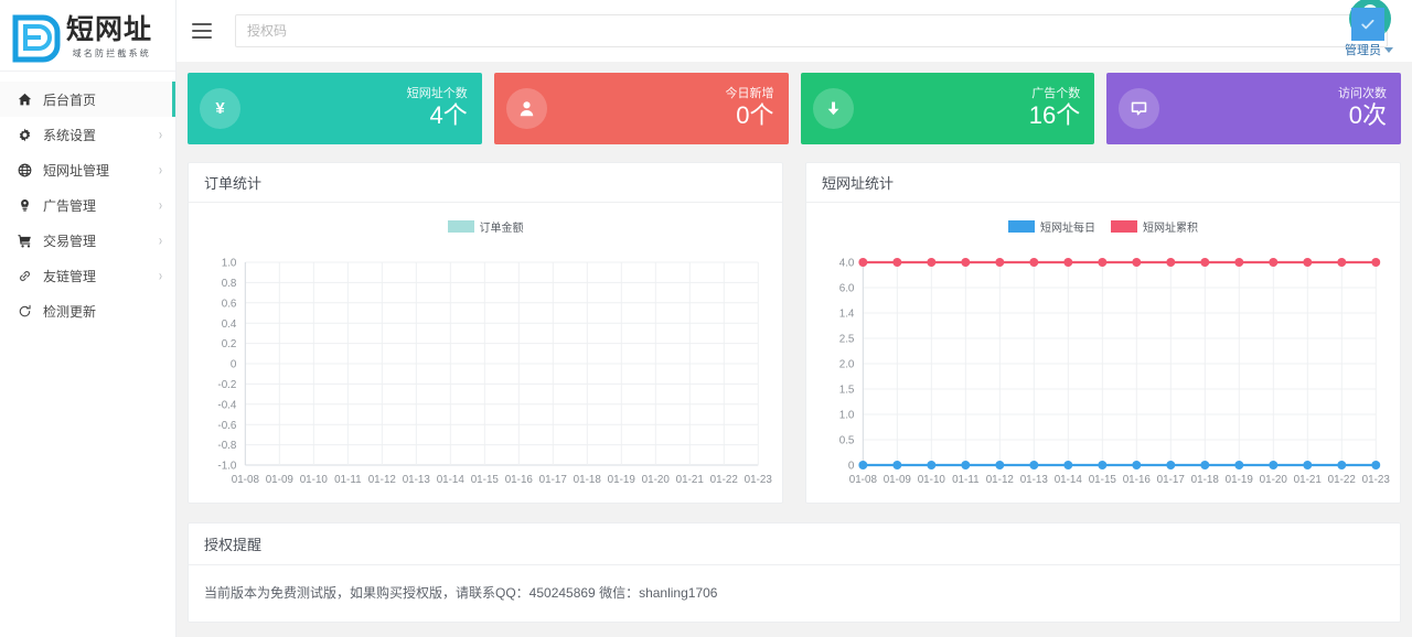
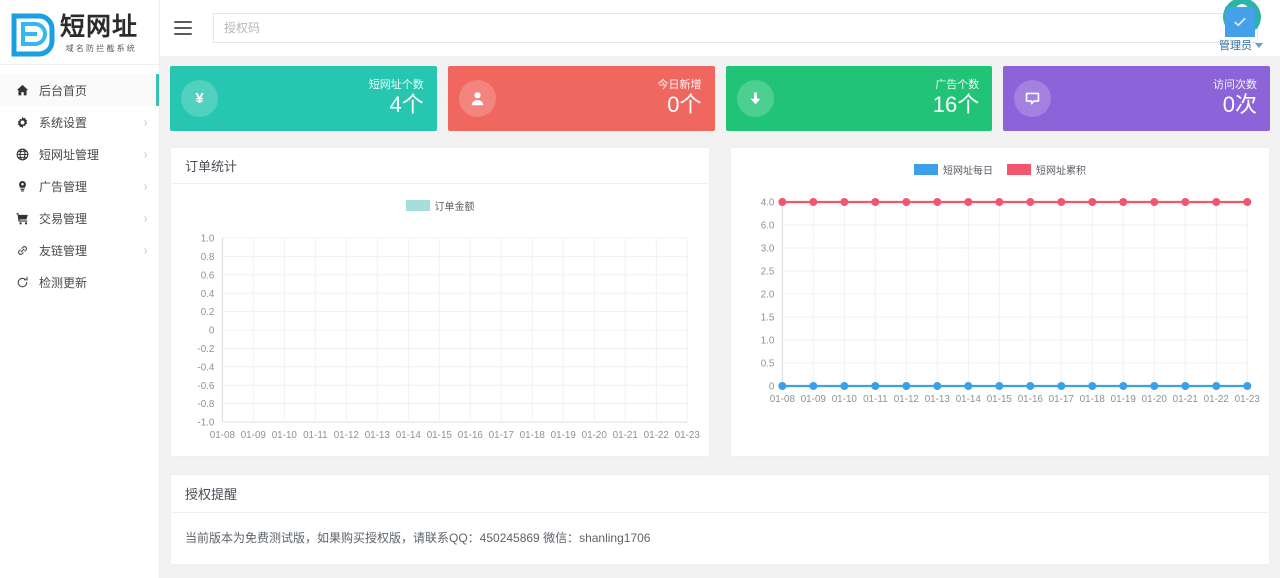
  短网址
  域名防拦截系统
  后台首页
  系统设置
  ›
  短网址管理
  ›
  广告管理
  ›
  交易管理
  ›
  友链管理
  ›
  检测更新
  授权码
  管理员
  ¥
  短网址个数
  4个
  今日新增
  0个
  广告个数
  16个
  访问次数
  0次
  订单统计
  订单金额
  1.0
  0.8
  0.6
  0.4
  0.2
  0
  -0.2
  -0.4
  -0.6
  -0.8
  -1.0
  01-08
  01-09
  01-10
  01-11
  01-12
  01-13
  01-14
  01-15
  01-16
  01-17
  01-18
  01-19
  01-20
  01-21
  01-22
  01-23
- 短网址统计
  短网址每日
  短网址累积
  4.0
  6.0
- 1.4
+ 3.0
  2.5
  2.0
  1.5
  1.0
  0.5
  0
  01-08
  01-09
  01-10
  01-11
  01-12
  01-13
  01-14
  01-15
  01-16
  01-17
  01-18
  01-19
  01-20
  01-21
  01-22
  01-23
  授权提醒
  当前版本为免费测试版，如果购买授权版，请联系QQ：450245869 微信：shanling1706
